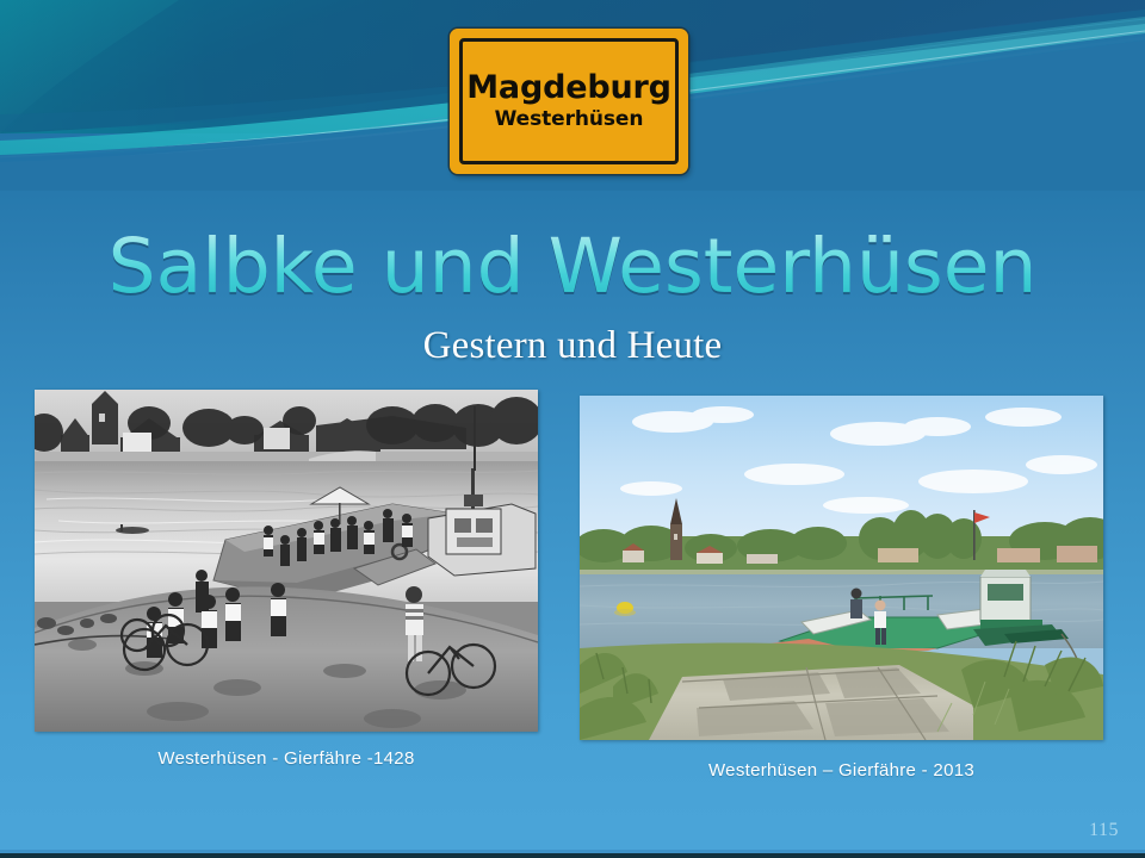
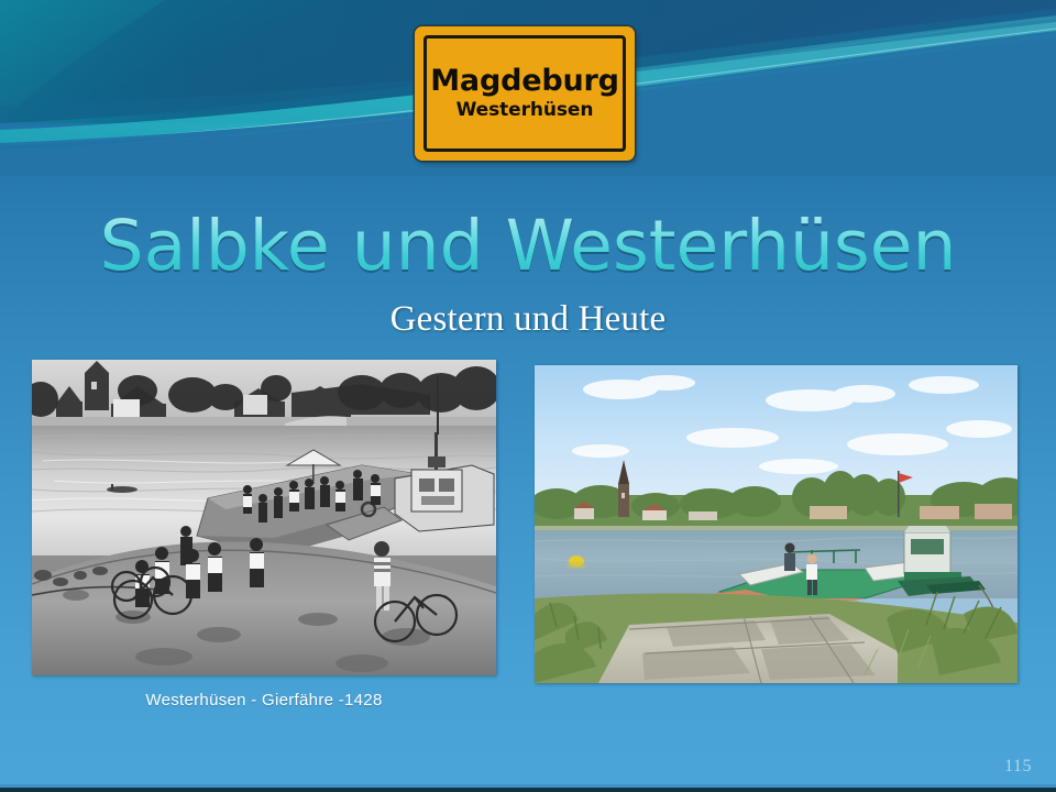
  Magdeburg
  Westerhüsen
  Salbke und Westerhüsen
  Gestern und Heute
  Westerhüsen - Gierfähre -1428
- Westerhüsen – Gierfähre - 2013
  115
